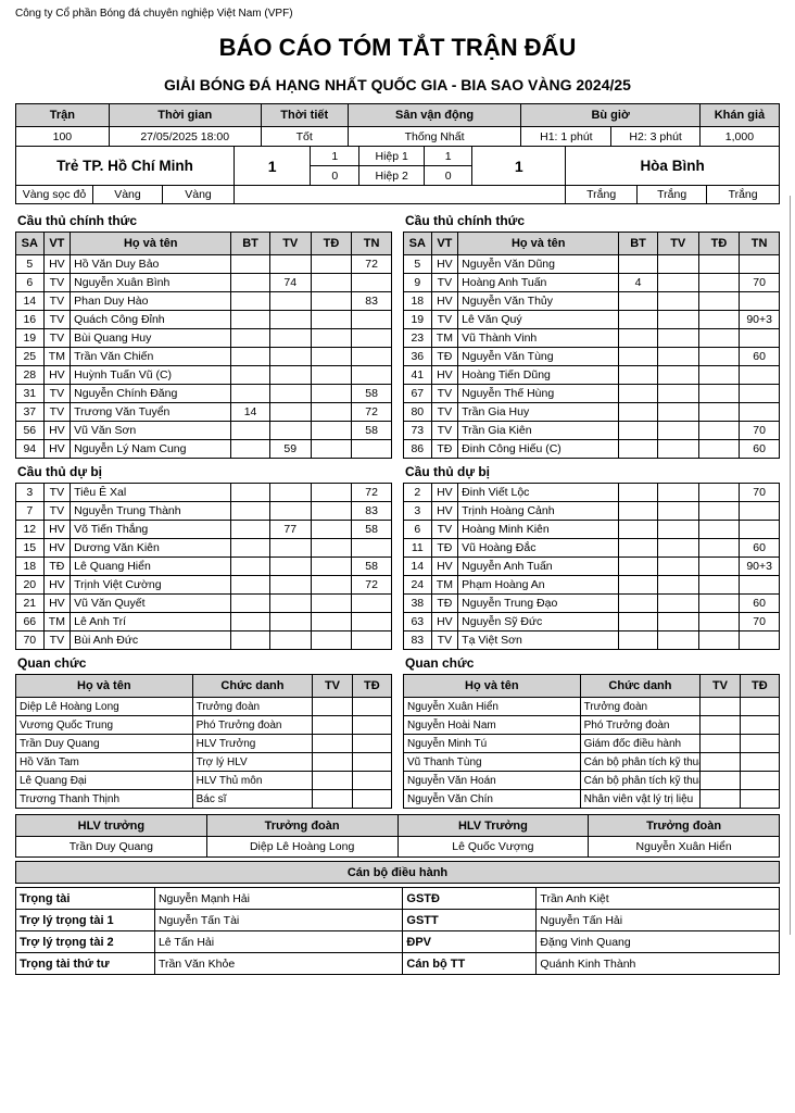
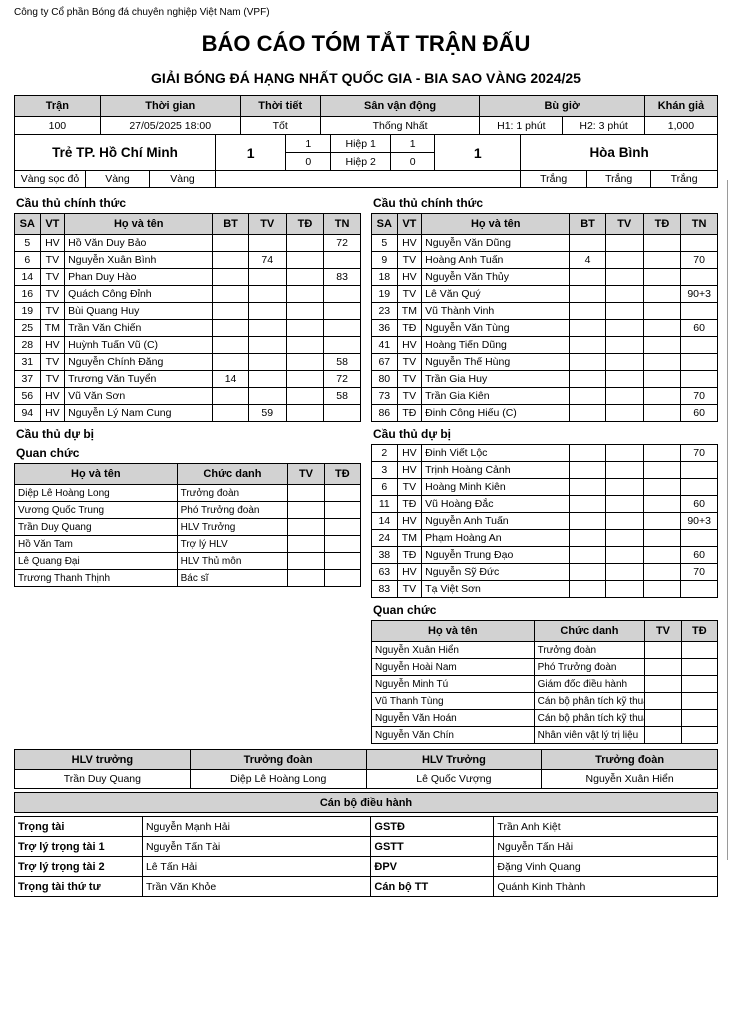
  Công ty Cổ phần Bóng đá chuyên nghiệp Việt Nam (VPF)
  BÁO CÁO TÓM TẮT TRẬN ĐẤU
  GIẢI BÓNG ĐÁ HẠNG NHẤT QUỐC GIA - BIA SAO VÀNG 2024/25
  Trận	Thời gian	Thời tiết	Sân vận động	Bù giờ	Khán giả
  100	27/05/2025 18:00	Tốt	Thống Nhất	H1: 1 phút	H2: 3 phút	1,000
  Trẻ TP. Hồ Chí Minh	1	1	Hiệp 1	1	1	Hòa Bình
  0	Hiệp 2	0
  Vàng sọc đỏ	Vàng	Vàng		Trắng	Trắng	Trắng
  Cầu thủ chính thức
  SA	VT	Họ và tên	BT	TV	TĐ	TN
  5	HV	Hồ Văn Duy Bảo				72
  6	TV	Nguyễn Xuân Bình		74
  14	TV	Phan Duy Hào				83
  16	TV	Quách Công Đỉnh
  19	TV	Bùi Quang Huy
  25	TM	Trần Văn Chiến
  28	HV	Huỳnh Tuấn Vũ (C)
  31	TV	Nguyễn Chính Đăng				58
  37	TV	Trương Văn Tuyển	14			72
  56	HV	Vũ Văn Sơn				58
  94	HV	Nguyễn Lý Nam Cung		59
  Cầu thủ dự bị
- 3	TV	Tiêu Ê Xal				72
- 7	TV	Nguyễn Trung Thành				83
- 12	HV	Võ Tiến Thắng		77		58
- 15	HV	Dương Văn Kiên
- 18	TĐ	Lê Quang Hiển				58
- 20	HV	Trịnh Việt Cường				72
- 21	HV	Vũ Văn Quyết
- 66	TM	Lê Anh Trí
- 70	TV	Bùi Anh Đức
  Quan chức
  Họ và tên	Chức danh	TV	TĐ
  Diệp Lê Hoàng Long	Trưởng đoàn
  Vương Quốc Trung	Phó Trưởng đoàn
  Trần Duy Quang	HLV Trưởng
  Hồ Văn Tam	Trợ lý HLV
  Lê Quang Đại	HLV Thủ môn
  Trương Thanh Thịnh	Bác sĩ
  Cầu thủ chính thức
  SA	VT	Họ và tên	BT	TV	TĐ	TN
  5	HV	Nguyễn Văn Dũng
  9	TV	Hoàng Anh Tuấn	4			70
  18	HV	Nguyễn Văn Thủy
  19	TV	Lê Văn Quý				90+3
  23	TM	Vũ Thành Vinh
  36	TĐ	Nguyễn Văn Tùng				60
  41	HV	Hoàng Tiến Dũng
  67	TV	Nguyễn Thế Hùng
  80	TV	Trần Gia Huy
  73	TV	Trần Gia Kiên				70
  86	TĐ	Đinh Công Hiếu (C)				60
  Cầu thủ dự bị
  2	HV	Đinh Viết Lộc				70
  3	HV	Trịnh Hoàng Cảnh
  6	TV	Hoàng Minh Kiên
  11	TĐ	Vũ Hoàng Đắc				60
  14	HV	Nguyễn Anh Tuấn				90+3
  24	TM	Phạm Hoàng An
  38	TĐ	Nguyễn Trung Đạo				60
  63	HV	Nguyễn Sỹ Đức				70
  83	TV	Tạ Việt Sơn
  Quan chức
  Họ và tên	Chức danh	TV	TĐ
  Nguyễn Xuân Hiển	Trưởng đoàn
  Nguyễn Hoài Nam	Phó Trưởng đoàn
  Nguyễn Minh Tú	Giám đốc điều hành
  Vũ Thanh Tùng	Cán bộ phân tích kỹ thu
  Nguyễn Văn Hoán	Cán bộ phân tích kỹ thu
  Nguyễn Văn Chín	Nhân viên vật lý trị liệu
  HLV trưởng	Trưởng đoàn	HLV Trưởng	Trưởng đoàn
  Trần Duy Quang	Diệp Lê Hoàng Long	Lê Quốc Vượng	Nguyễn Xuân Hiển
  Cán bộ điều hành
  Trọng tài	Nguyễn Mạnh Hải	GSTĐ	Trần Anh Kiệt
  Trợ lý trọng tài 1	Nguyễn Tấn Tài	GSTT	Nguyễn Tấn Hải
  Trợ lý trọng tài 2	Lê Tấn Hải	ĐPV	Đặng Vinh Quang
  Trọng tài thứ tư	Trần Văn Khỏe	Cán bộ TT	Quánh Kinh Thành
